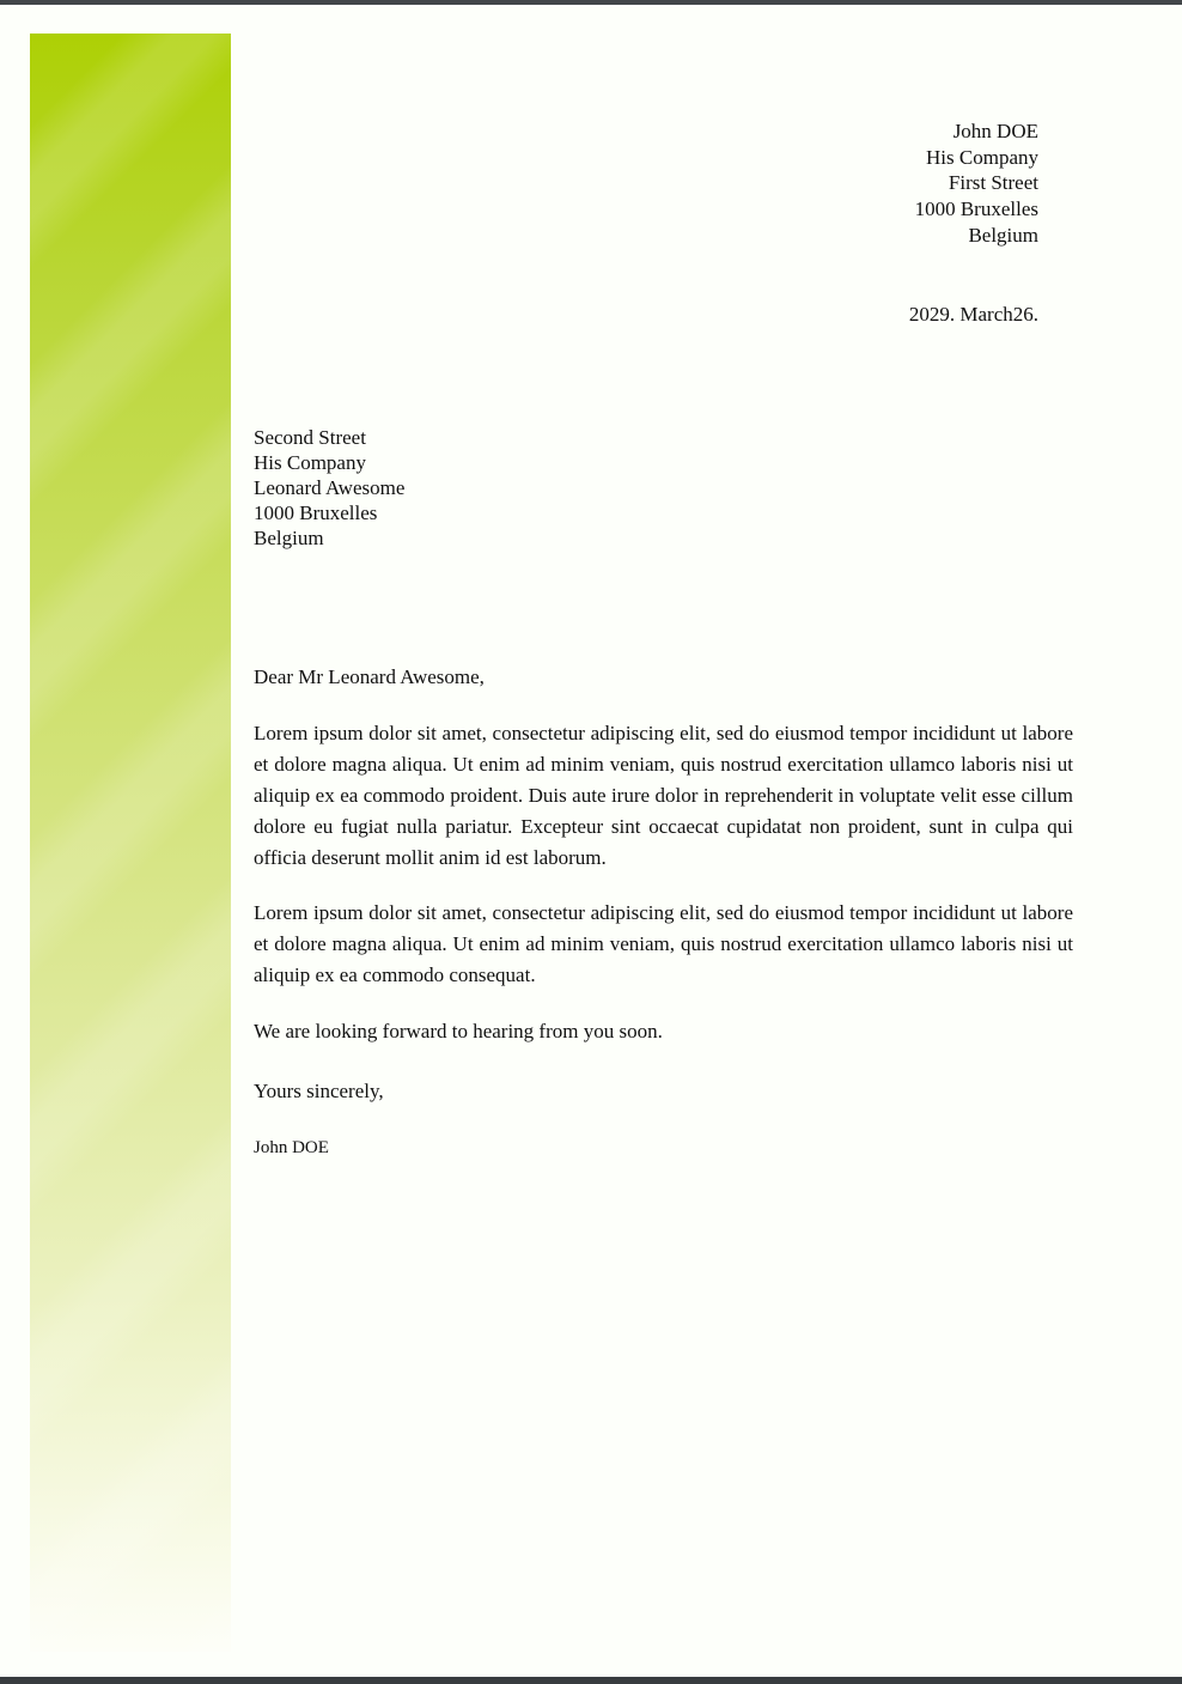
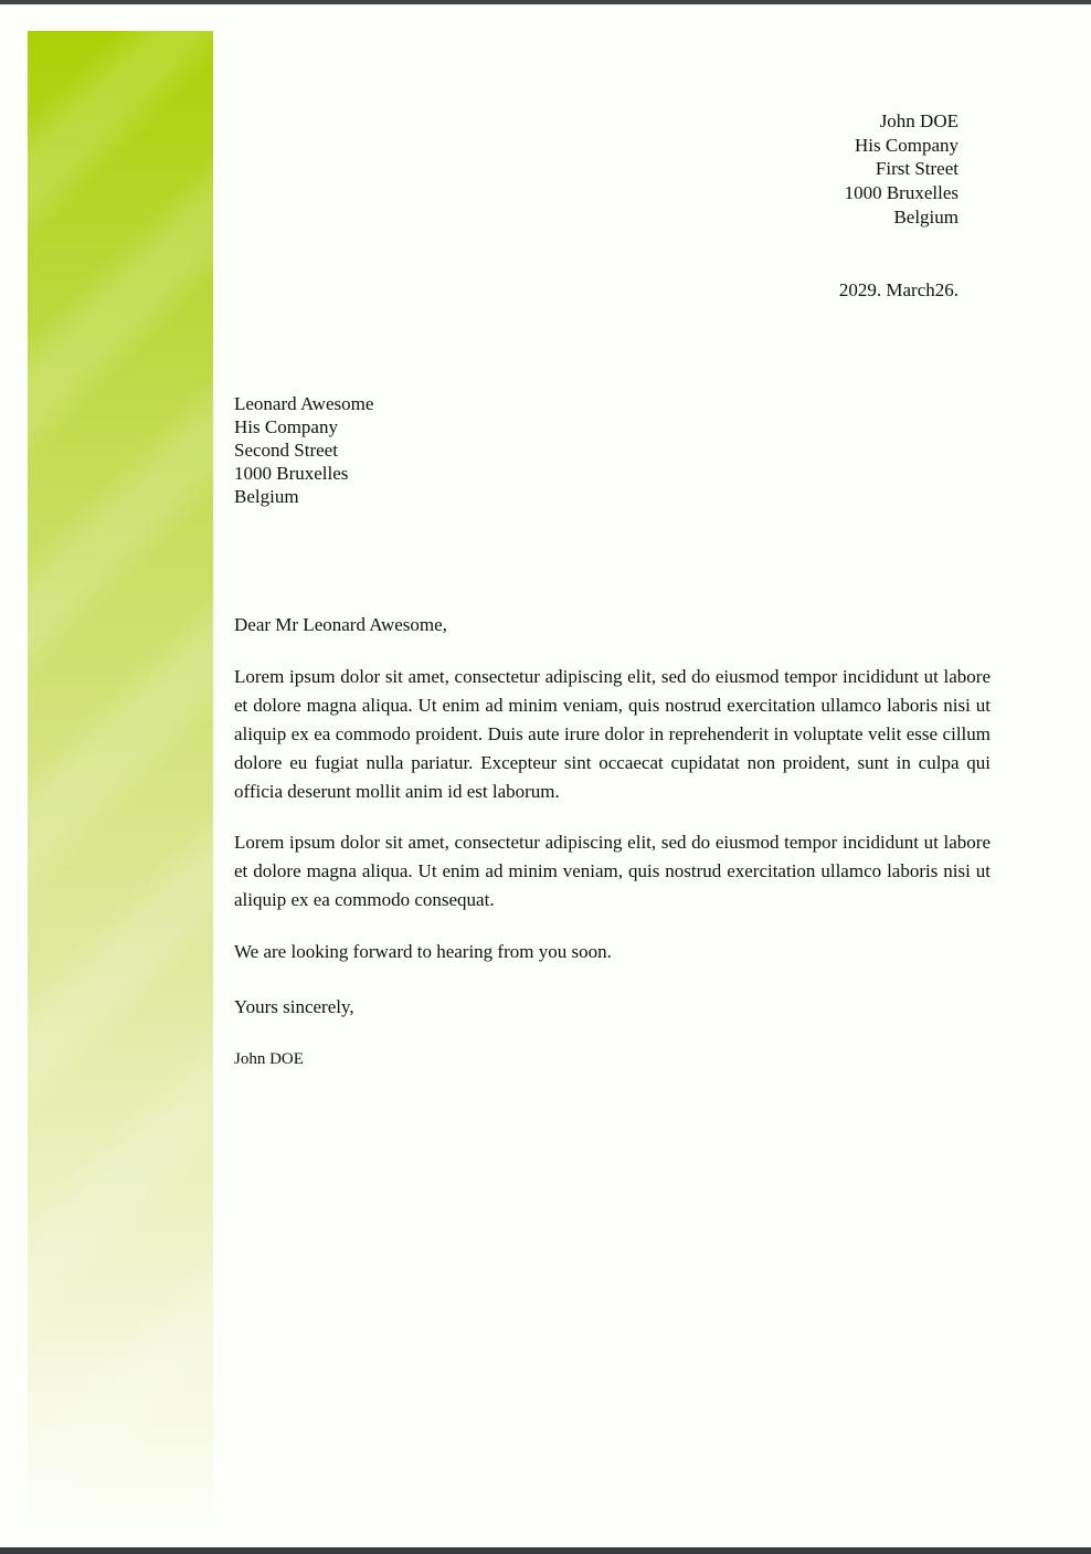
  John DOE
  His Company
  First Street
  1000 Bruxelles
  Belgium
  2029. March26.
- Second Street
+ Leonard Awesome
  His Company
- Leonard Awesome
+ Second Street
  1000 Bruxelles
  Belgium
  Dear Mr Leonard Awesome,
  Lorem ipsum dolor sit amet, consectetur adipiscing elit, sed do eiusmod tempor incididunt ut labore et dolore magna aliqua. Ut enim ad minim veniam, quis nostrud exercitation ullamco laboris nisi ut aliquip ex ea commodo proident. Duis aute irure dolor in reprehenderit in voluptate velit esse cillum dolore eu fugiat nulla pariatur. Excepteur sint occaecat cupidatat non proident, sunt in culpa qui officia deserunt mollit anim id est laborum.
  Lorem ipsum dolor sit amet, consectetur adipiscing elit, sed do eiusmod tempor incididunt ut labore et dolore magna aliqua. Ut enim ad minim veniam, quis nostrud exercitation ullamco laboris nisi ut aliquip ex ea commodo consequat.
  We are looking forward to hearing from you soon.
  Yours sincerely,
  John DOE
